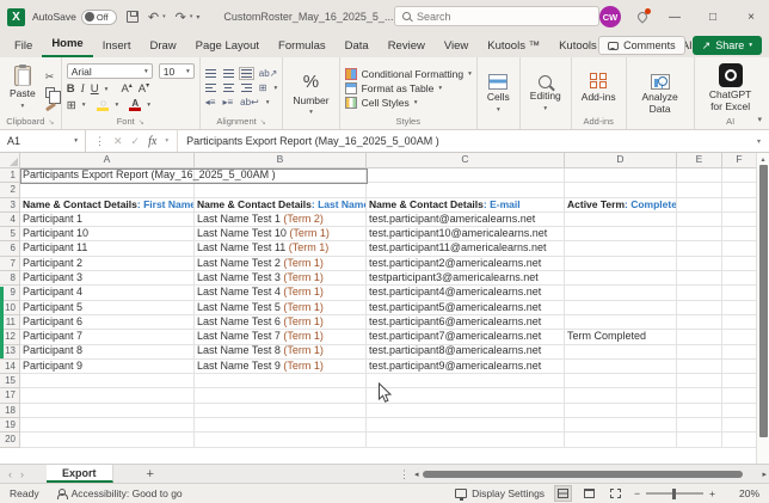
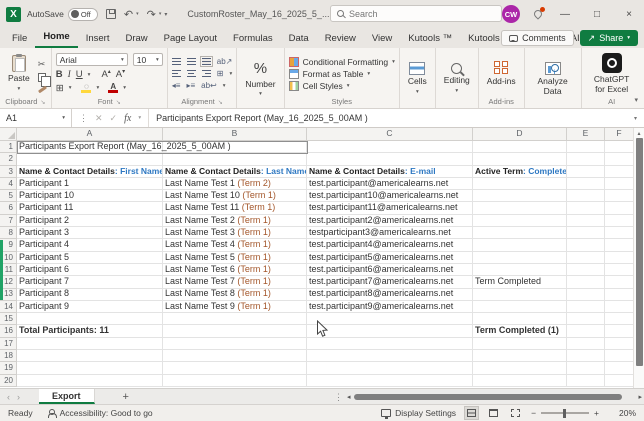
  X
  AutoSave
  Off
  ↶
  ↷
  CustomRoster_May_16_2025_5_...
  Search
  CW
  —
  □
  ×
  File
  Home
  Insert
  Draw
  Page Layout
  Formulas
  Data
  Review
  View
  Kutools ™
  Comments
  ↗
  Share
  Paste
  ✂
  Clipboard
  Arial
  10
  B
  I
  U
  ⊞
  ◌
  A
  Font
  ab↗
  ⊞
  ◂≡
  ▸≡
  ab↩
  Alignment
  %
  Number
  Conditional Formatting
  Format as Table
  Cell Styles
  Styles
  Cells
  Editing
  Add-ins
  Add-ins
  Analyze Data
  ChatGPT for Excel
  AI
  A1
  ⋮
  ✕
  ✓
  fx
  Participants Export Report (May_16_2025_5_00AM )
  A
  B
  C
  D
  E
  F
  1
  Participants Export Report (May_16_2025_5_00AM )
  2
  3
  Name & Contact Details
  : First Name
  Name & Contact Details
  : Last Nam
  Name & Contact Details
  : E-mail
  Active Term
  : Complete
  4
  Participant 1
  Last Name Test 1
  (Term 2)
  test.participant@americalearns.net
  5
  Participant 10
  Last Name Test 10
  (Term 1)
  test.participant10@americalearns.net
  6
  Participant 11
  Last Name Test 11
  (Term 1)
  test.participant11@americalearns.net
  7
  Participant 2
  Last Name Test 2
  (Term 1)
  test.participant2@americalearns.net
  8
  Participant 3
  Last Name Test 3
  (Term 1)
  testparticipant3@americalearns.net
  9
  Participant 4
  Last Name Test 4
  (Term 1)
  test.participant4@americalearns.net
  10
  Participant 5
  Last Name Test 5
  (Term 1)
  test.participant5@americalearns.net
  11
  Participant 6
  Last Name Test 6
  (Term 1)
  test.participant6@americalearns.net
  12
  Participant 7
  Last Name Test 7
  (Term 1)
  test.participant7@americalearns.net
  Term Completed
  13
  Participant 8
  Last Name Test 8
  (Term 1)
  test.participant8@americalearns.net
  14
  Participant 9
  Last Name Test 9
  (Term 1)
  test.participant9@americalearns.net
  15
+ 16
+ Total Participants: 11
+ Term Completed (1)
  17
  18
  19
  20
  ‹
  ›
  Export
  +
  ⋮
  Ready
  Accessibility: Good to go
  Display Settings
  −
  +
  20%
